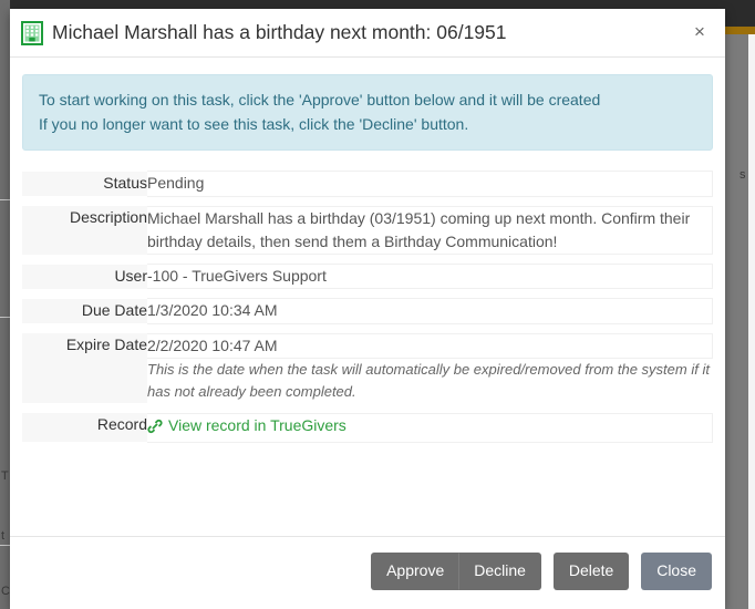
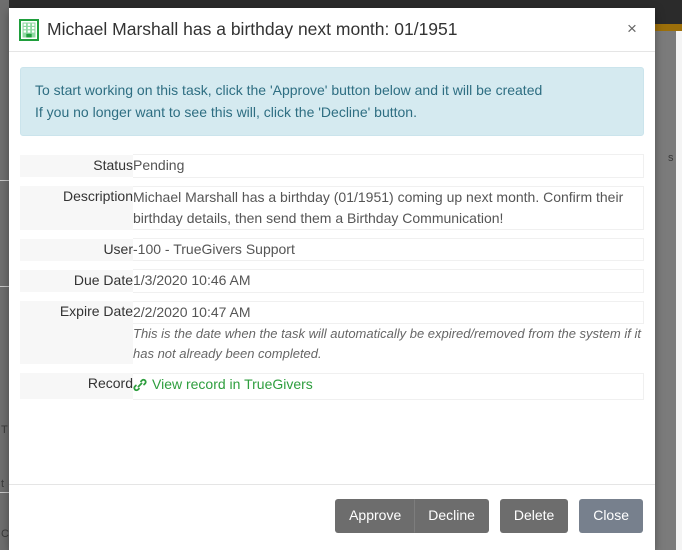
  T
  t
  C
  s
- Michael Marshall has a birthday next month: 06/1951
+ Michael Marshall has a birthday next month: 01/1951
  ×
  To start working on this task, click the 'Approve' button below and it will be created
- If you no longer want to see this task, click the 'Decline' button.
+ If you no longer want to see this will, click the 'Decline' button.
  Status	Pending
- Description	Michael Marshall has a birthday (03/1951) coming up next month. Confirm their birthday details, then send them a Birthday Communication!
+ Description	Michael Marshall has a birthday (01/1951) coming up next month. Confirm their birthday details, then send them a Birthday Communication!
  User	-100 - TrueGivers Support
- Due Date	1/3/2020 10:34 AM
+ Due Date	1/3/2020 10:46 AM
  Expire Date	2/2/2020 10:47 AM
  This is the date when the task will automatically be expired/removed from the system if it has not already been completed.
  Record	View record in TrueGivers
  Approve
  Decline
  Delete Close
